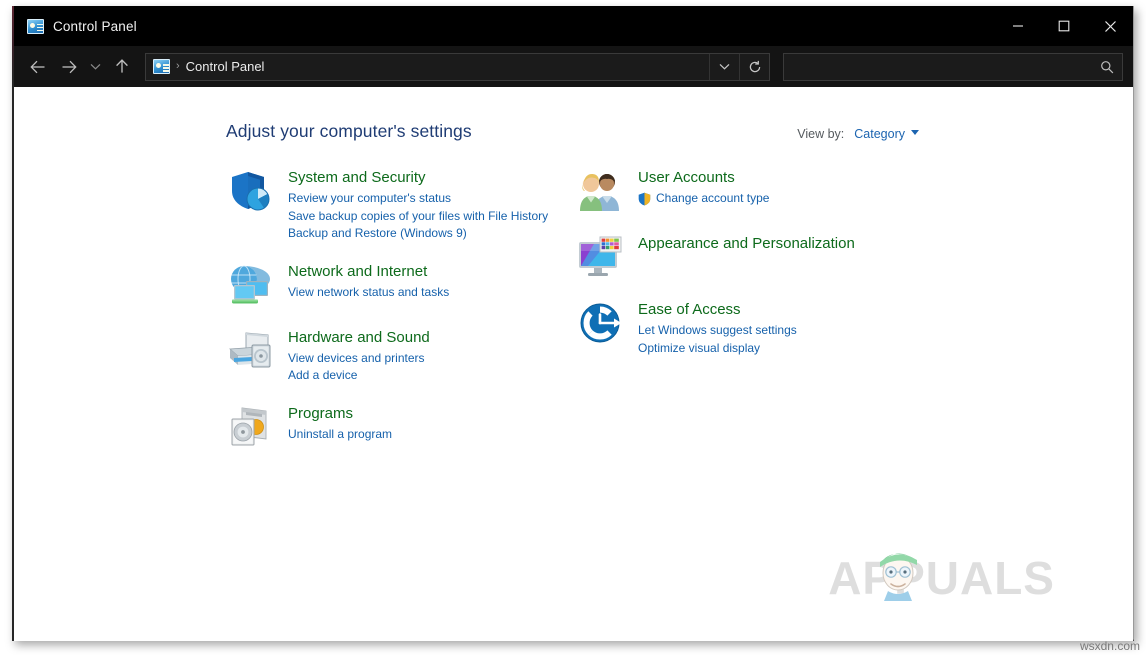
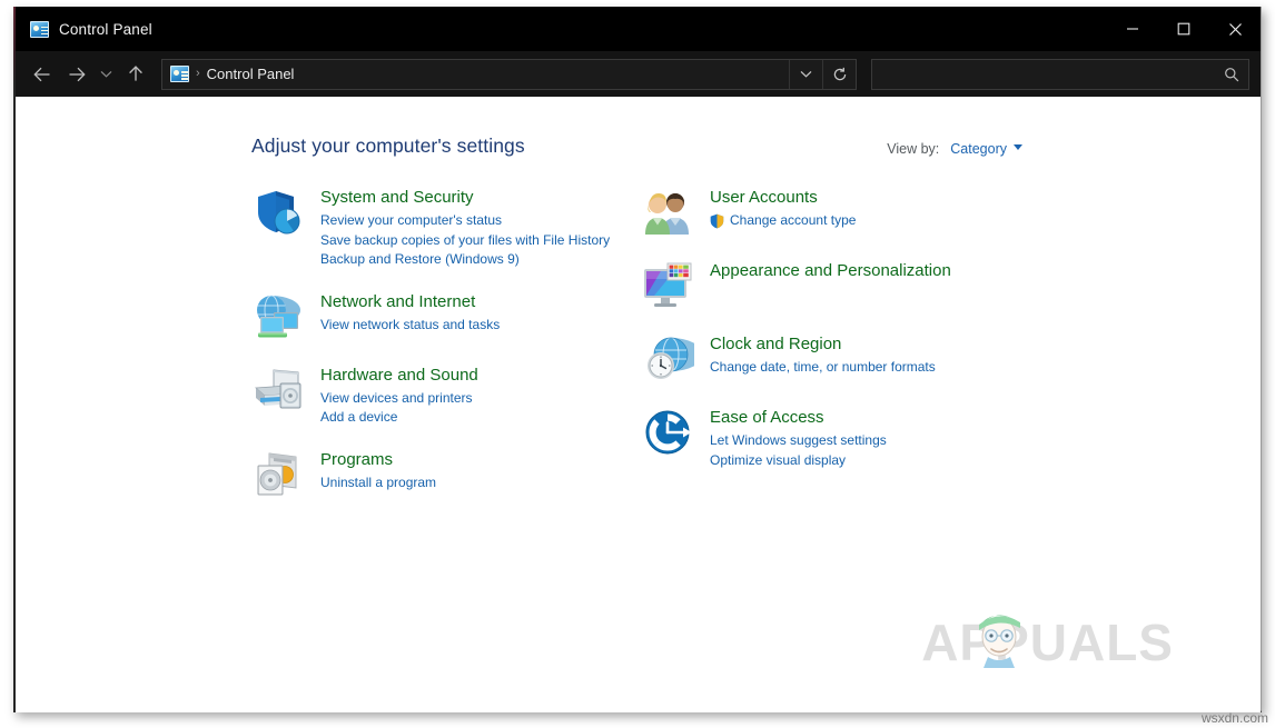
  Control Panel
  ›
  Control Panel
  Adjust your computer's settings
  View by:
  Category
  System and Security
  Review your computer's status
  Save backup copies of your files with File History
  Backup and Restore (Windows 9)
  Network and Internet
  View network status and tasks
  Hardware and Sound
  View devices and printers
  Add a device
  Programs
  Uninstall a program
  User Accounts
  Change account type
  Appearance and Personalization
+ Clock and Region
+ Change date, time, or number formats
  Ease of Access
  Let Windows suggest settings
  Optimize visual display
  APPUALS
  wsxdn.com
